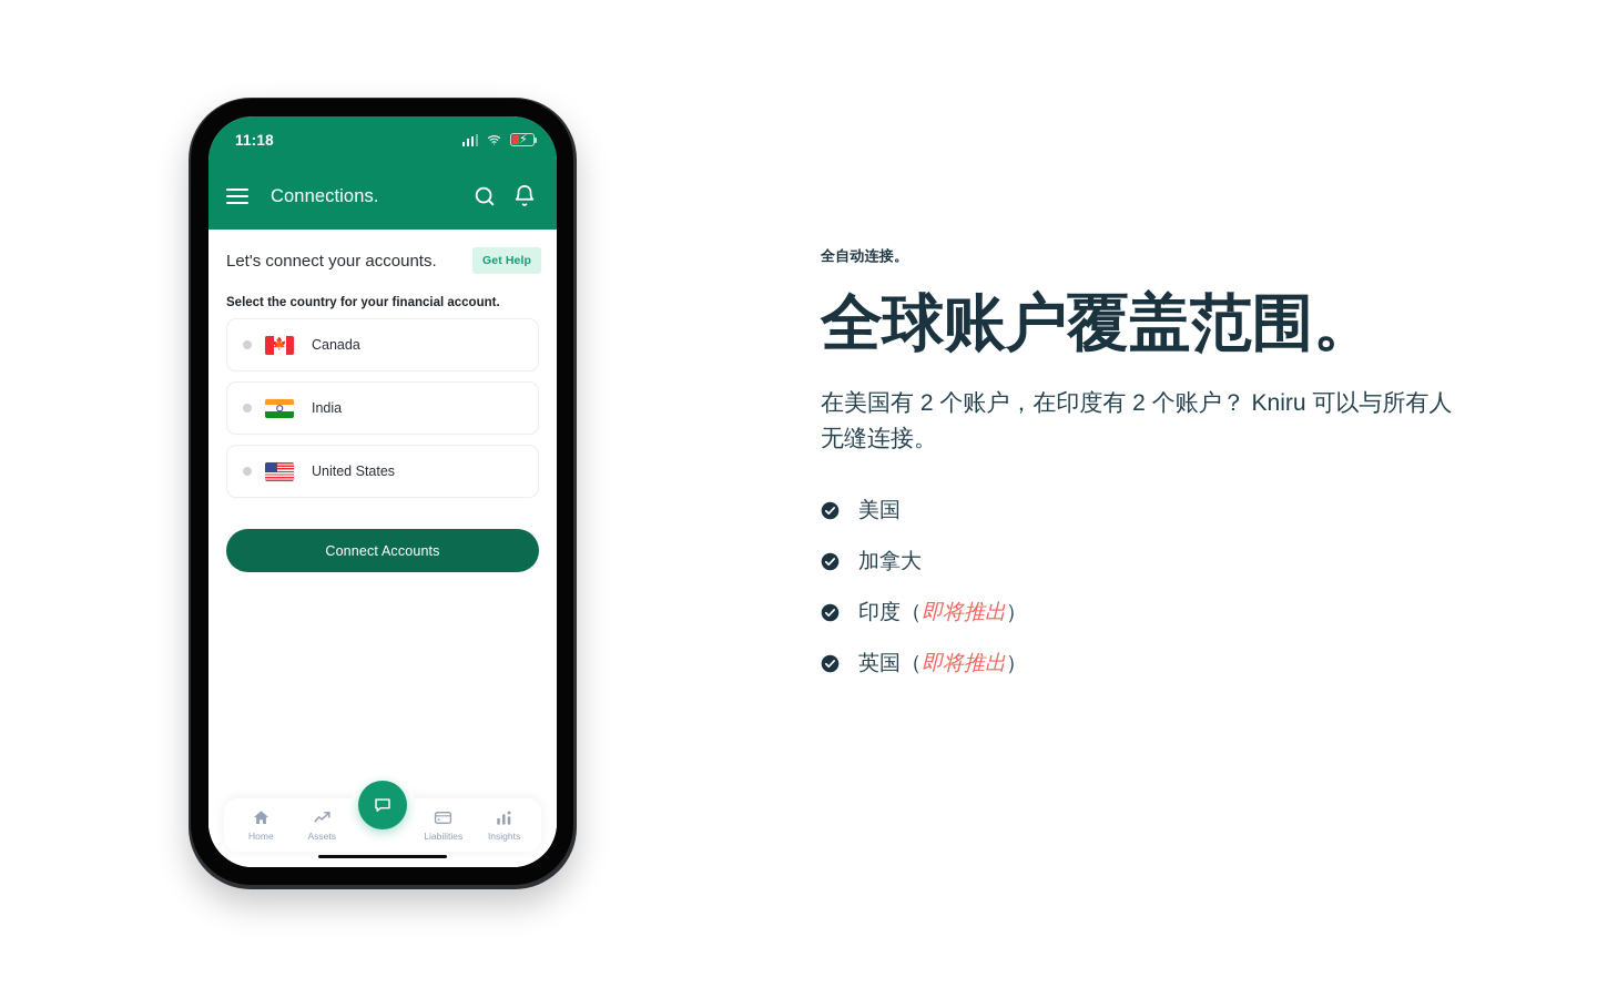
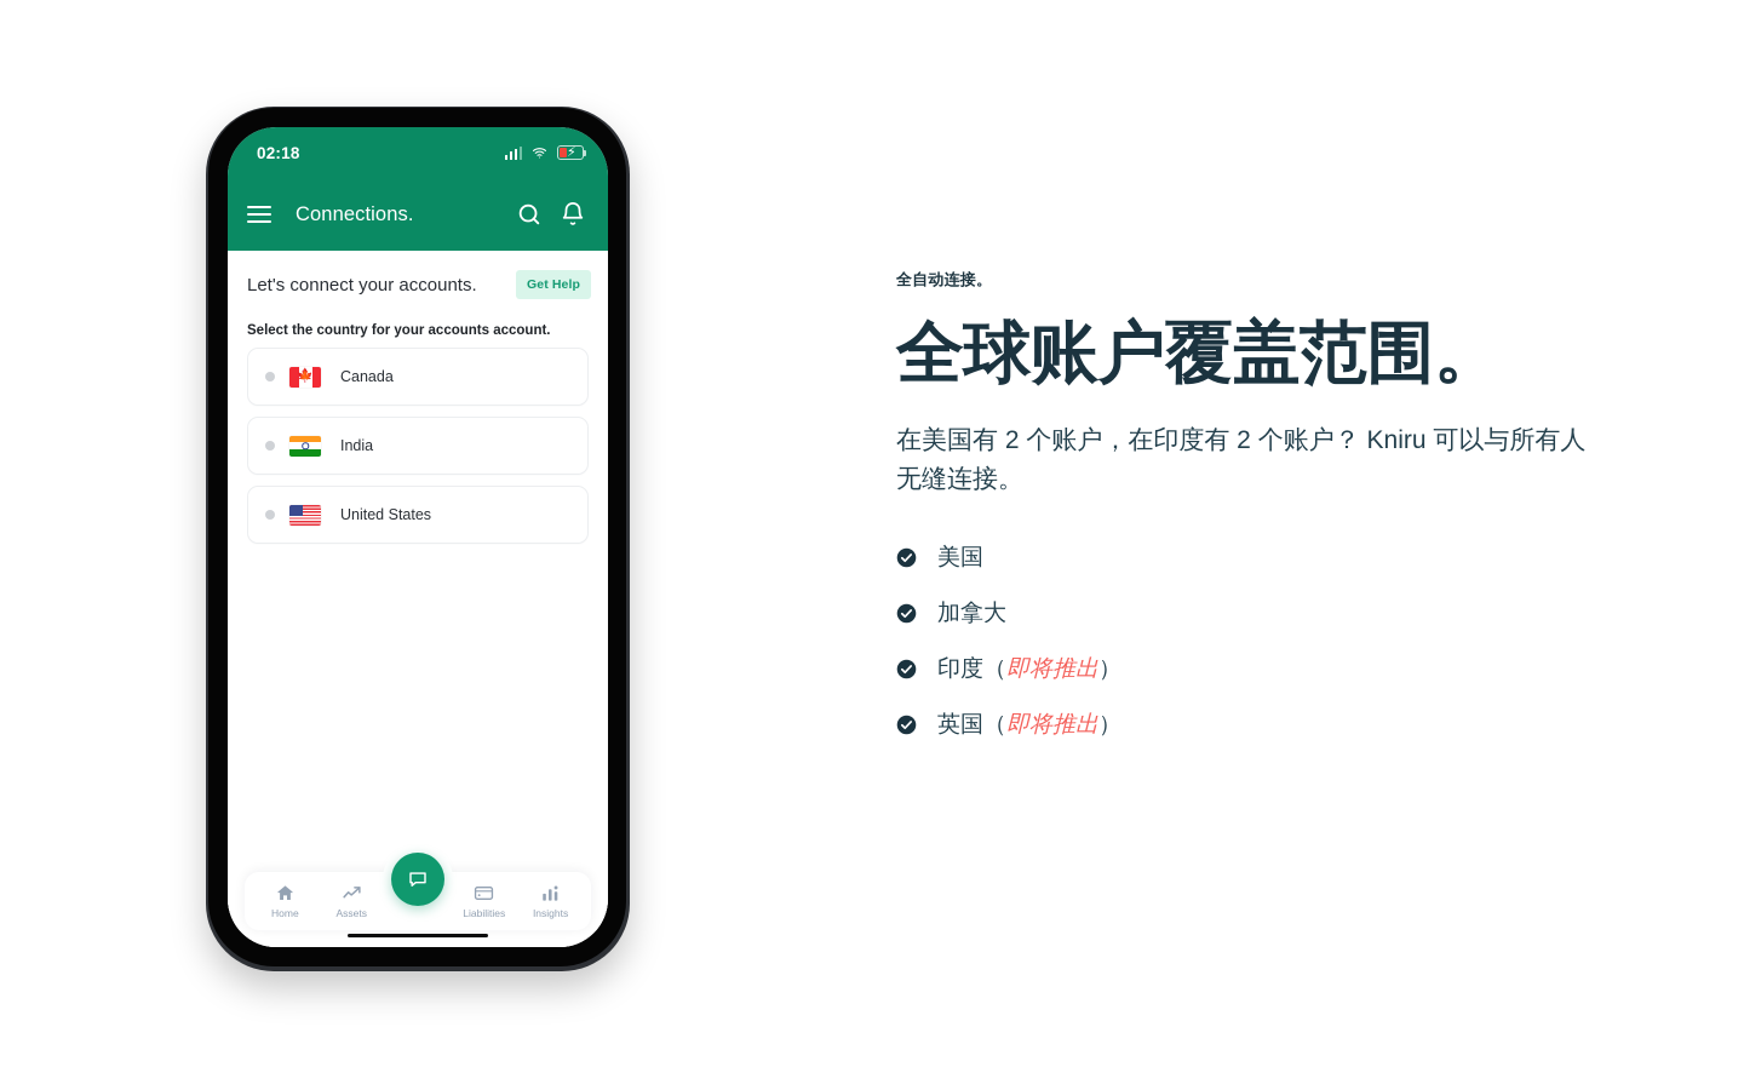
- 11:18
+ 02:18
  ⚡
  Connections.
  Let's connect your accounts.
  Get Help
- Select the country for your financial account.
+ Select the country for your accounts account.
  🍁
  Canada
  India
  United States
- Connect Accounts
  Home
  Assets
  Liabilities
  Insights
  全自动连接。
  全球账户覆盖范围。
  在美国有 2 个账户，在印度有 2 个账户？ Kniru 可以与所有人无缝连接。
  美国
  加拿大
  印度（即将推出）
  英国（即将推出）
